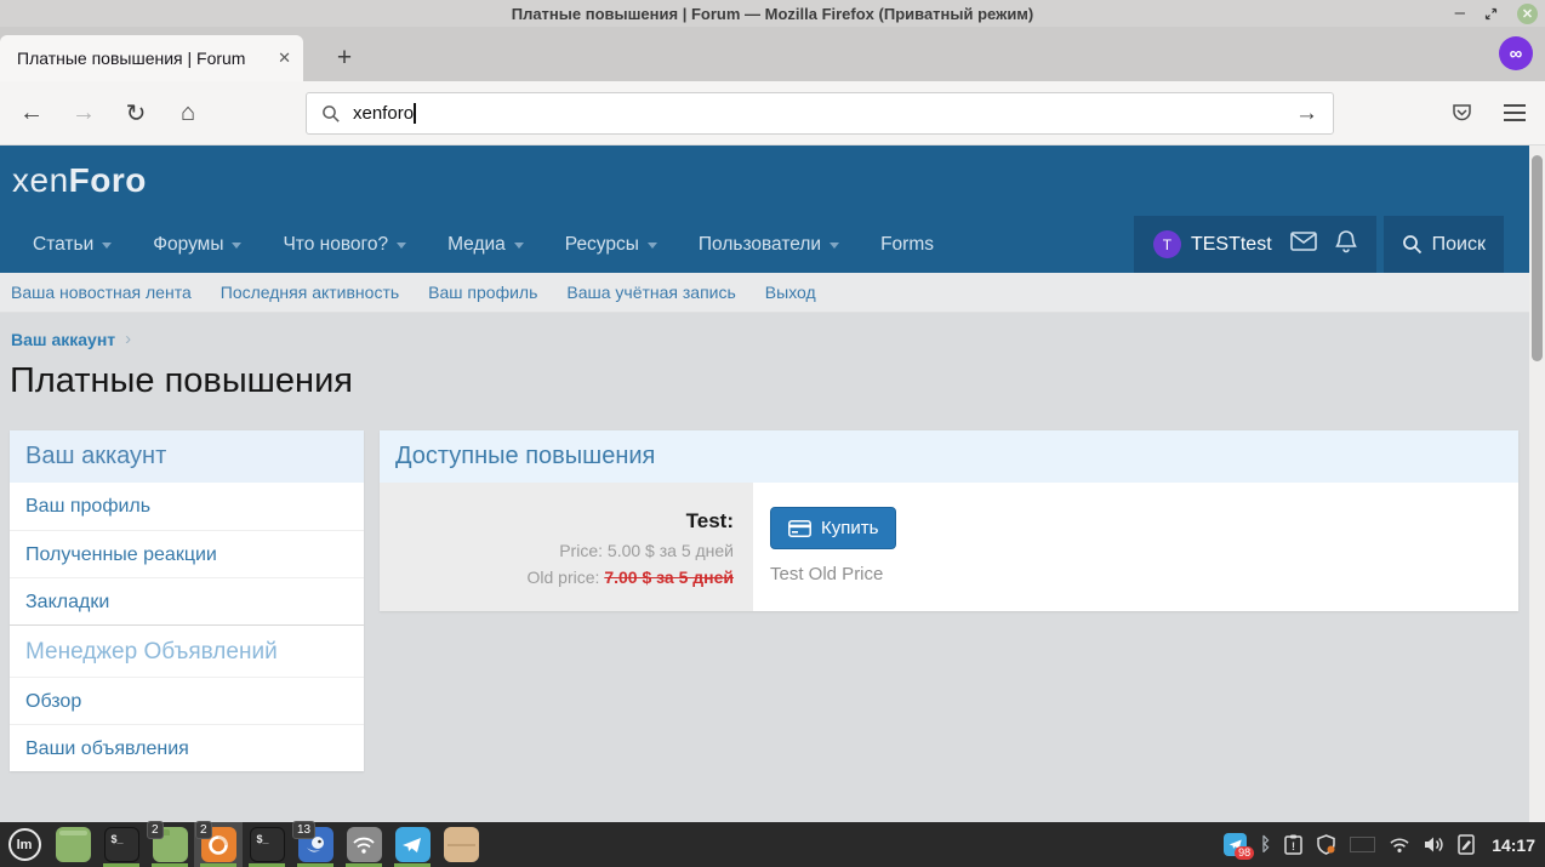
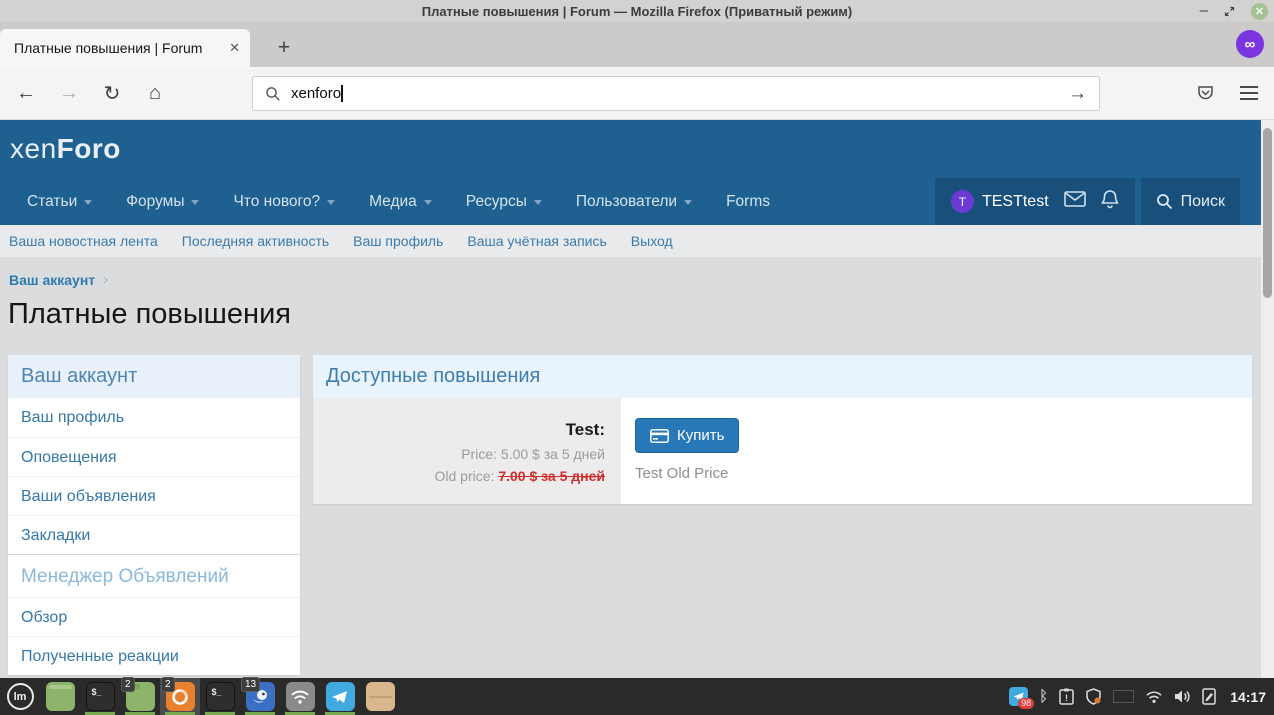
  Платные повышения | Forum — Mozilla Firefox (Приватный режим)
  –
  ✕
  Платные повышения | Forum
  ✕
  +
  ∞
  ←
  →
  ↻
  ⌂
  xenforo
  →
  xenForo
  Статьи
  Форумы
  Что нового?
  Медиа
  Ресурсы
  Пользователи
  Forms
  T
  TESTtest
  Поиск
  Ваша новостная лента
  Последняя активность
  Ваш профиль
  Ваша учётная запись
  Выход
  Ваш аккаунт
  ›
  Платные повышения
  Ваш аккаунт
  Ваш профиль
+ Оповещения
- Полученные реакции
+ Ваши объявления
  Закладки
  Менеджер Объявлений
  Обзор
- Ваши объявления
+ Полученные реакции
  Доступные повышения
  Test:
  Price: 5.00 $ за 5 дней
  Old price: 7.00 $ за 5 дней
  Купить
  Test Old Price
  lm
  $_
  2
  2
  $_
  13
  98
  ᛒ
  !
  14:17
